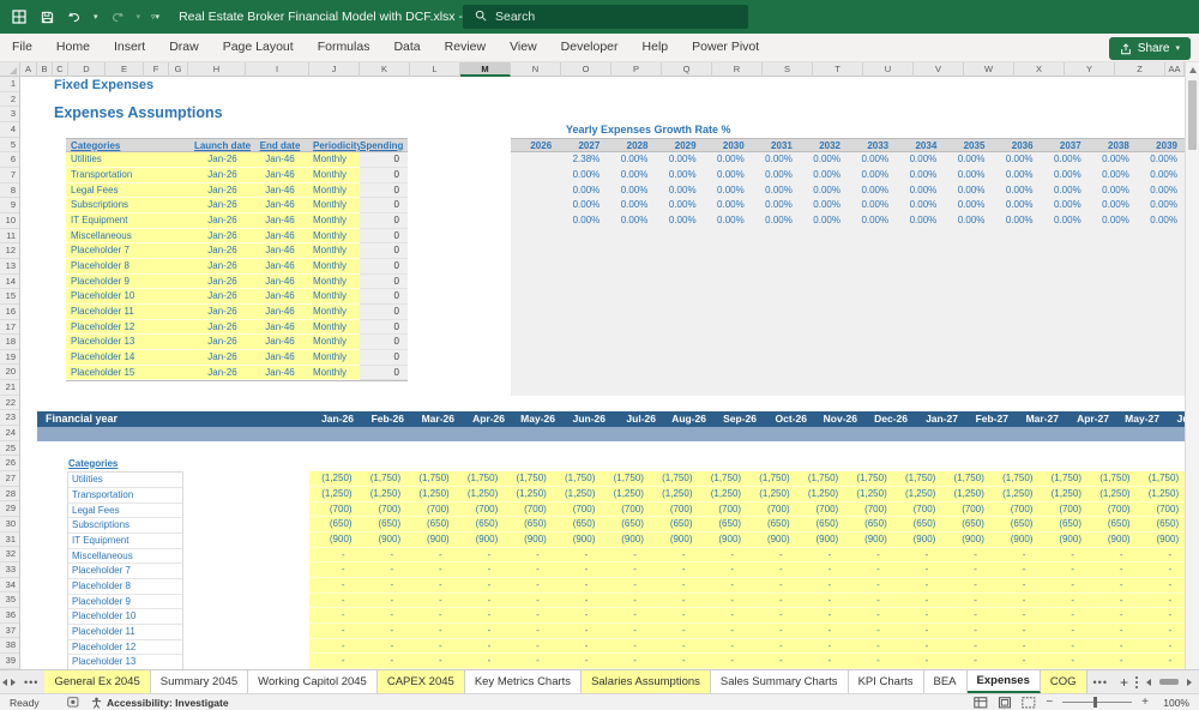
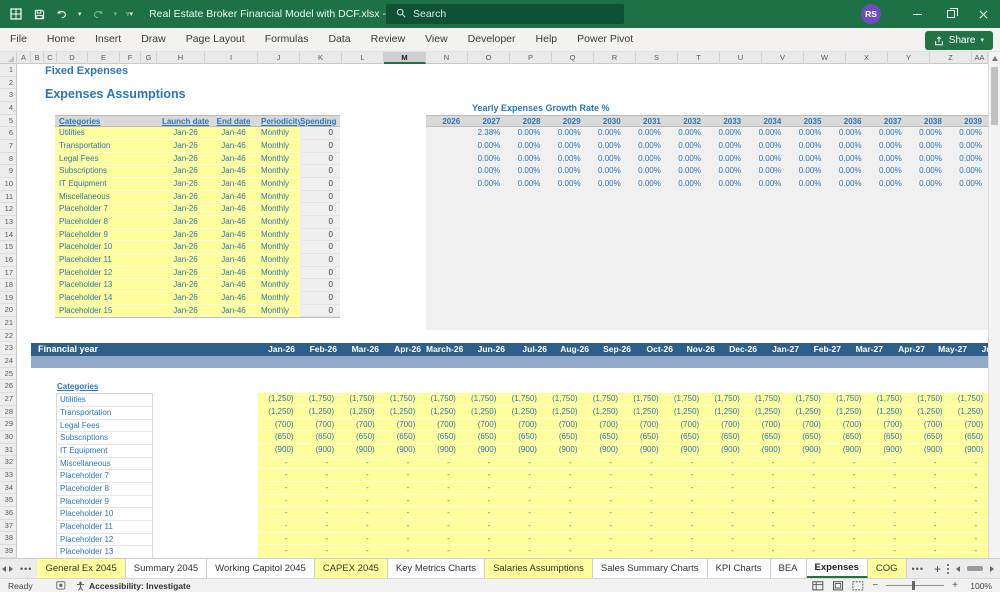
  Real Estate Broker Financial Model with DCF.xlsx -
  Search
+ RS
  File
  Home
  Insert
  Draw
  Page Layout
  Formulas
  Data
  Review
  View
  Developer
  Help
  Power Pivot
  Share
  A
  B
  C
  D
  E
  F
  G
  H
  I
  J
  K
  L
  M
  N
  O
  P
  Q
  R
  S
  T
  U
  V
  W
  X
  Y
  Z
  AA
  1
  2
  3
  4
  5
  6
  7
  8
  9
  10
  11
  12
  13
  14
  15
  16
  17
  18
  19
  20
  21
  22
  23
  24
  25
  26
  27
  28
  29
  30
  31
  32
  33
  34
  35
  36
  37
  38
  39
  Fixed Expenses
  Expenses Assumptions
  Categories
  Launch date
  End date
  Periodicity
  Spending
  Utilities
  Jan-26
  Jan-46
  Monthly
  0
  Transportation
  Jan-26
  Jan-46
  Monthly
  0
  Legal Fees
  Jan-26
  Jan-46
  Monthly
  0
  Subscriptions
  Jan-26
  Jan-46
  Monthly
  0
  IT Equipment
  Jan-26
  Jan-46
  Monthly
  0
  Miscellaneous
  Jan-26
  Jan-46
  Monthly
  0
  Placeholder 7
  Jan-26
  Jan-46
  Monthly
  0
  Placeholder 8
  Jan-26
  Jan-46
  Monthly
  0
  Placeholder 9
  Jan-26
  Jan-46
  Monthly
  0
  Placeholder 10
  Jan-26
  Jan-46
  Monthly
  0
  Placeholder 11
  Jan-26
  Jan-46
  Monthly
  0
  Placeholder 12
  Jan-26
  Jan-46
  Monthly
  0
  Placeholder 13
  Jan-26
  Jan-46
  Monthly
  0
  Placeholder 14
  Jan-26
  Jan-46
  Monthly
  0
  Placeholder 15
  Jan-26
  Jan-46
  Monthly
  0
  Yearly Expenses Growth Rate %
  2026
  2027
  2028
  2029
  2030
  2031
  2032
  2033
  2034
  2035
  2036
  2037
  2038
  2039
  2.38%
  0.00%
  0.00%
  0.00%
  0.00%
  0.00%
  0.00%
  0.00%
  0.00%
  0.00%
  0.00%
  0.00%
  0.00%
  0.00%
  0.00%
  0.00%
  0.00%
  0.00%
  0.00%
  0.00%
  0.00%
  0.00%
  0.00%
  0.00%
  0.00%
  0.00%
  0.00%
  0.00%
  0.00%
  0.00%
  0.00%
  0.00%
  0.00%
  0.00%
  0.00%
  0.00%
  0.00%
  0.00%
  0.00%
  0.00%
  0.00%
  0.00%
  0.00%
  0.00%
  0.00%
  0.00%
  0.00%
  0.00%
  0.00%
  0.00%
  0.00%
  0.00%
  0.00%
  0.00%
  0.00%
  0.00%
  0.00%
  0.00%
  0.00%
  0.00%
  0.00%
  0.00%
  0.00%
  0.00%
  0.00%
  Financial year
  Jan-26
  Feb-26
  Mar-26
  Apr-26
- May-26
+ March-26
  Jun-26
  Jul-26
  Aug-26
  Sep-26
  Oct-26
  Nov-26
  Dec-26
  Jan-27
  Feb-27
  Mar-27
  Apr-27
  May-27
  Categories
  Utilities
  Transportation
  Legal Fees
  Subscriptions
  IT Equipment
  Miscellaneous
  Placeholder 7
  Placeholder 8
  Placeholder 9
  Placeholder 10
  Placeholder 11
  Placeholder 12
  Placeholder 13
  (1,250)
  (1,750)
  (1,750)
  (1,750)
  (1,750)
  (1,750)
  (1,750)
  (1,750)
  (1,750)
  (1,750)
  (1,750)
  (1,750)
  (1,750)
  (1,750)
  (1,750)
  (1,750)
  (1,750)
  (1,750)
  (1,250)
  (1,250)
  (1,250)
  (1,250)
  (1,250)
  (1,250)
  (1,250)
  (1,250)
  (1,250)
  (1,250)
  (1,250)
  (1,250)
  (1,250)
  (1,250)
  (1,250)
  (1,250)
  (1,250)
  (1,250)
  (700)
  (700)
  (700)
  (700)
  (700)
  (700)
  (700)
  (700)
  (700)
  (700)
  (700)
  (700)
  (700)
  (700)
  (700)
  (700)
  (700)
  (700)
  (650)
  (650)
  (650)
  (650)
  (650)
  (650)
  (650)
  (650)
  (650)
  (650)
  (650)
  (650)
  (650)
  (650)
  (650)
  (650)
  (650)
  (650)
  (900)
  (900)
  (900)
  (900)
  (900)
  (900)
  (900)
  (900)
  (900)
  (900)
  (900)
  (900)
  (900)
  (900)
  (900)
  (900)
  (900)
  (900)
  -
  -
  -
  -
  -
  -
  -
  -
  -
  -
  -
  -
  -
  -
  -
  -
  -
  -
  -
  -
  -
  -
  -
  -
  -
  -
  -
  -
  -
  -
  -
  -
  -
  -
  -
  -
  -
  -
  -
  -
  -
  -
  -
  -
  -
  -
  -
  -
  -
  -
  -
  -
  -
  -
  -
  -
  -
  -
  -
  -
  -
  -
  -
  -
  -
  -
  -
  -
  -
  -
  -
  -
  -
  -
  -
  -
  -
  -
  -
  -
  -
  -
  -
  -
  -
  -
  -
  -
  -
  -
  -
  -
  -
  -
  -
  -
  -
  -
  -
  -
  -
  -
  -
  -
  -
  -
  -
  -
  -
  -
  -
  -
  -
  -
  -
  -
  -
  -
  -
  -
  -
  -
  -
  -
  -
  -
  -
  -
  -
  -
  -
  -
  -
  -
  -
  -
  -
  -
  -
  -
  -
  -
  -
  -
  •••
  General Ex 2045
  Summary 2045
  Working Capitol 2045
  CAPEX 2045
  Key Metrics Charts
  Salaries Assumptions
  Sales Summary Charts
  KPI Charts
  BEA
  Expenses
  COG
  •••
  +
  Ready
  Accessibility: Investigate
  −
  +
  100%
